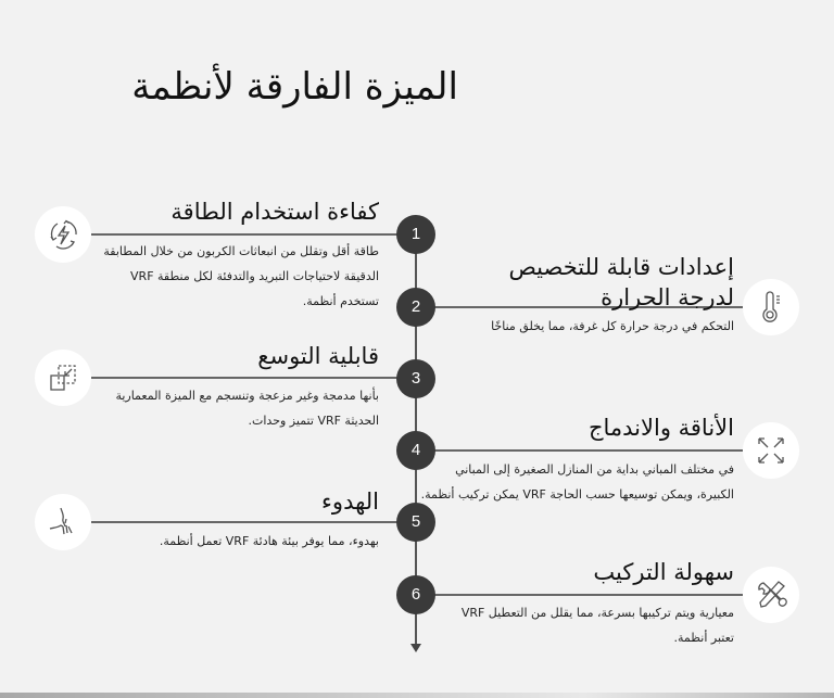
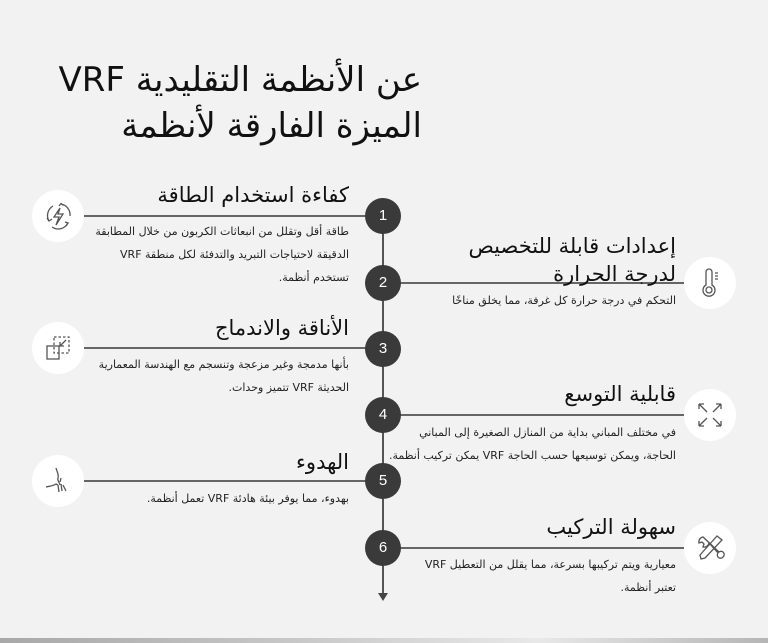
+ عن الأنظمة التقليدية VRF
  الميزة الفارقة لأنظمة
  1
  كفاءة استخدام الطاقة
  طاقة أقل وتقلل من انبعاثات الكربون من خلال المطابقة
  الدقيقة لاحتياجات التبريد والتدفئة لكل منطقة VRF
  تستخدم أنظمة.
  2
  إعدادات قابلة للتخصيص
  لدرجة الحرارة
  التحكم في درجة حرارة كل غرفة، مما يخلق مناخًا
  3
- قابلية التوسع
+ الأناقة والاندماج
- بأنها مدمجة وغير مزعجة وتنسجم مع الميزة المعمارية
+ بأنها مدمجة وغير مزعجة وتنسجم مع الهندسة المعمارية
  الحديثة VRF تتميز وحدات.
  4
- الأناقة والاندماج
+ قابلية التوسع
  في مختلف المباني بداية من المنازل الصغيرة إلى المباني
- الكبيرة، ويمكن توسيعها حسب الحاجة VRF يمكن تركيب أنظمة.
+ الحاجة، ويمكن توسيعها حسب الحاجة VRF يمكن تركيب أنظمة.
  5
  الهدوء
  بهدوء، مما يوفر بيئة هادئة VRF تعمل أنظمة.
  6
  سهولة التركيب
  معيارية ويتم تركيبها بسرعة، مما يقلل من التعطيل VRF
  تعتبر أنظمة.
